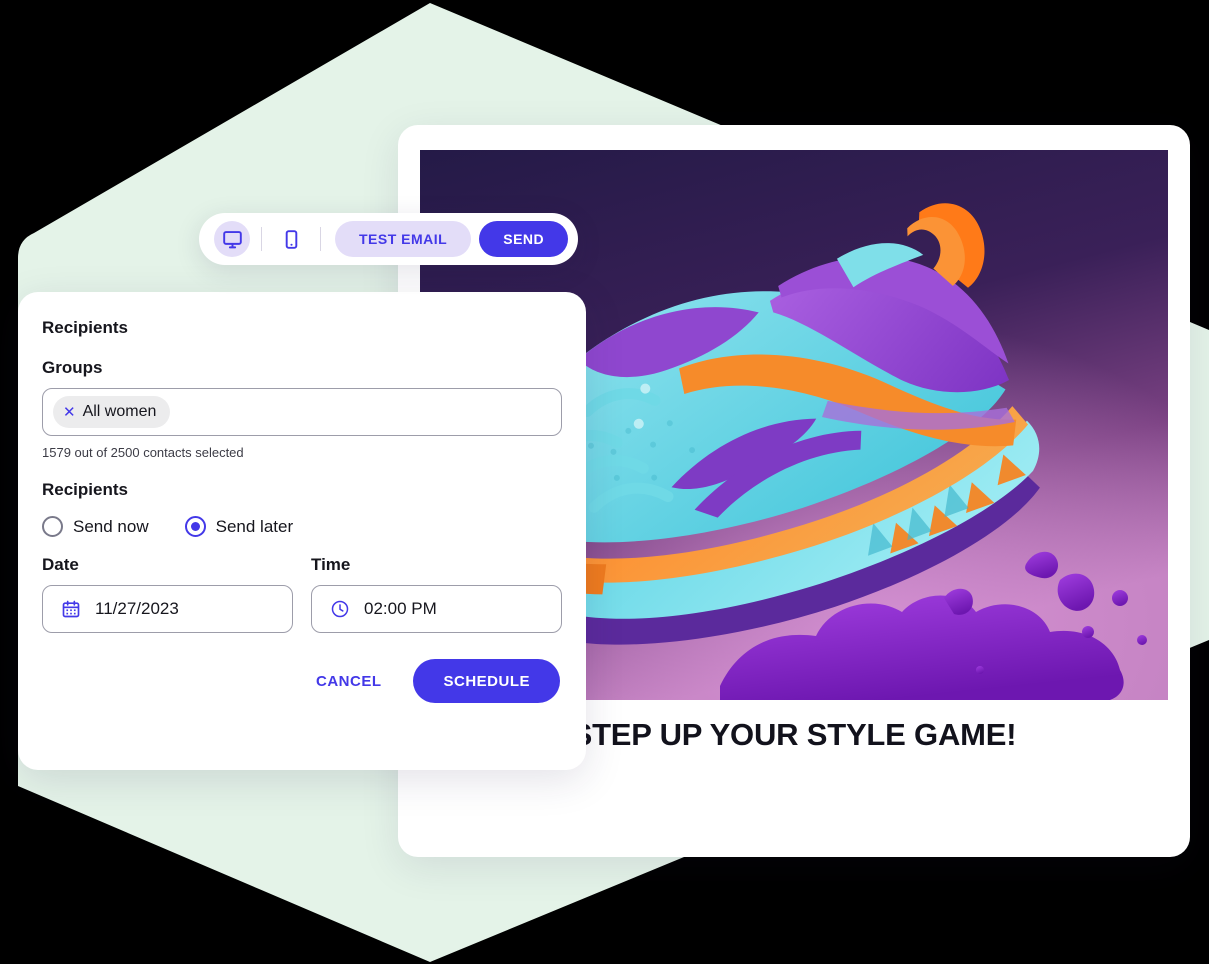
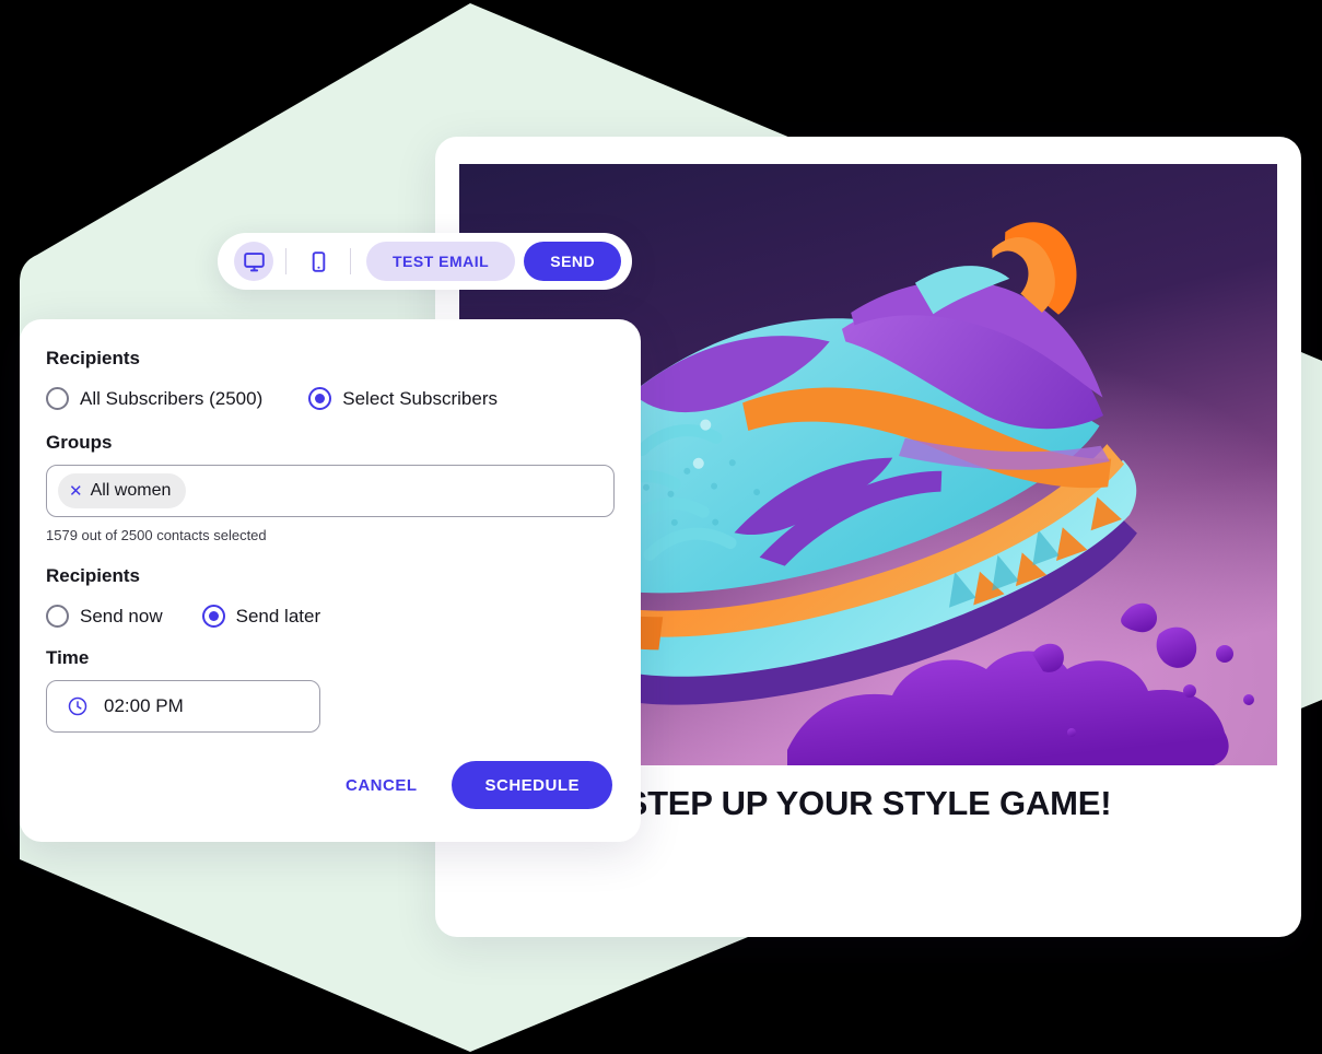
  TEP UP YOUR STYLE GAME!
  TEST EMAIL
  SEND
  Recipients
+ All Subscribers (2500)
+ Select Subscribers
  Groups
  ✕
  All women
  1579 out of 2500 contacts selected
  Recipients
  Send now
  Send later
- Date
- 11/27/2023
  Time
  02:00 PM
  CANCEL
  SCHEDULE
